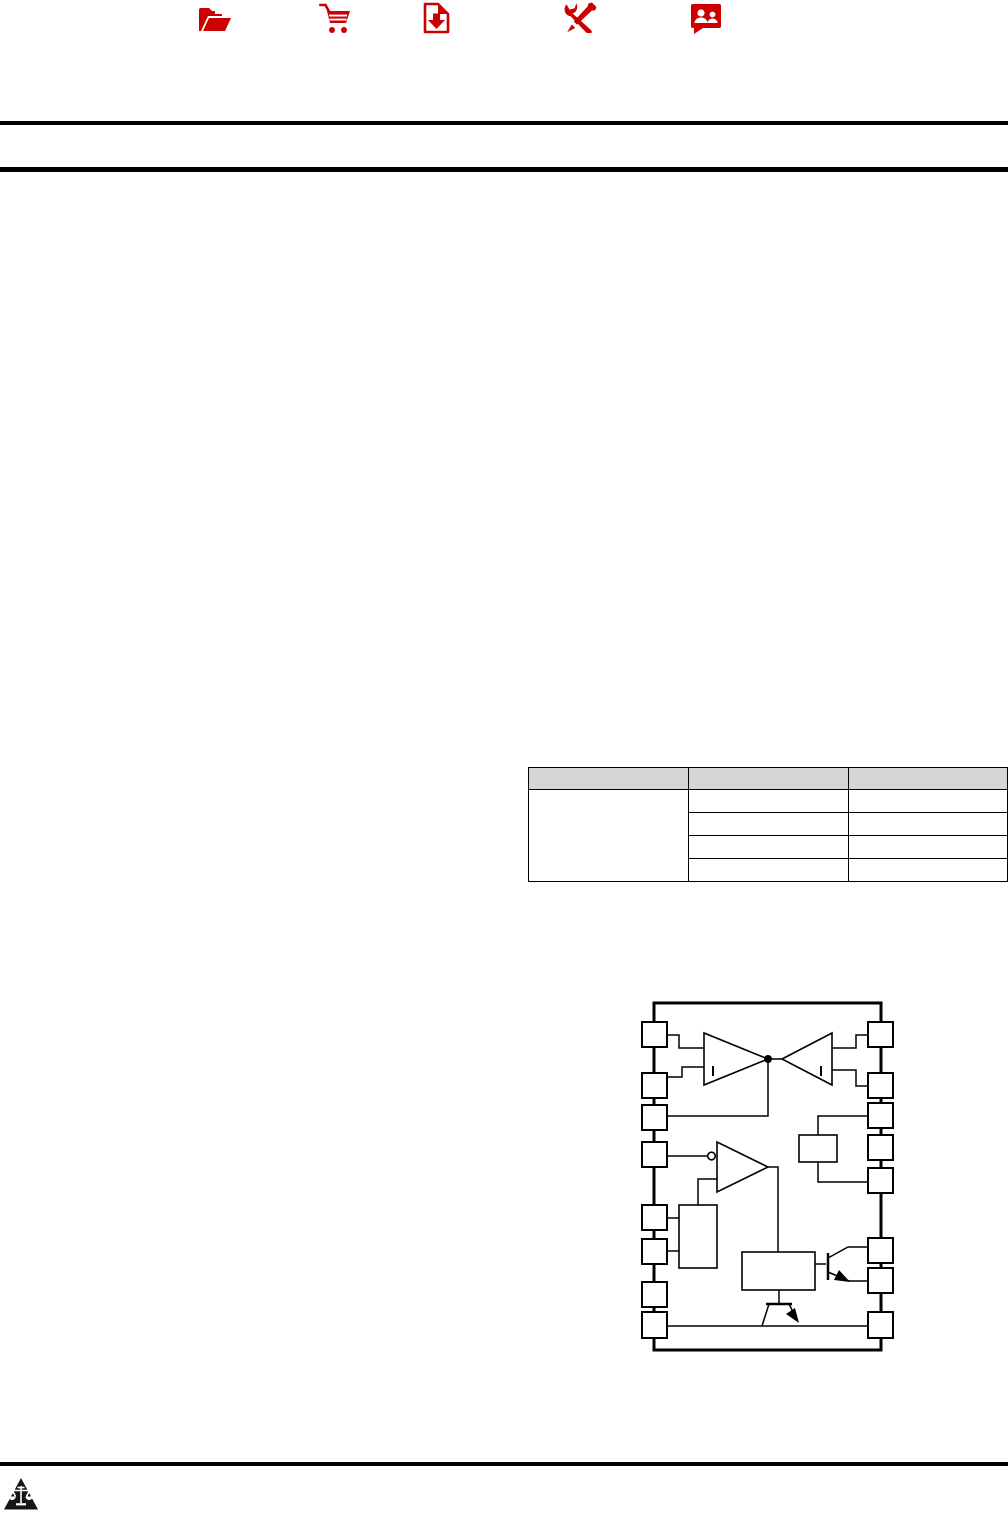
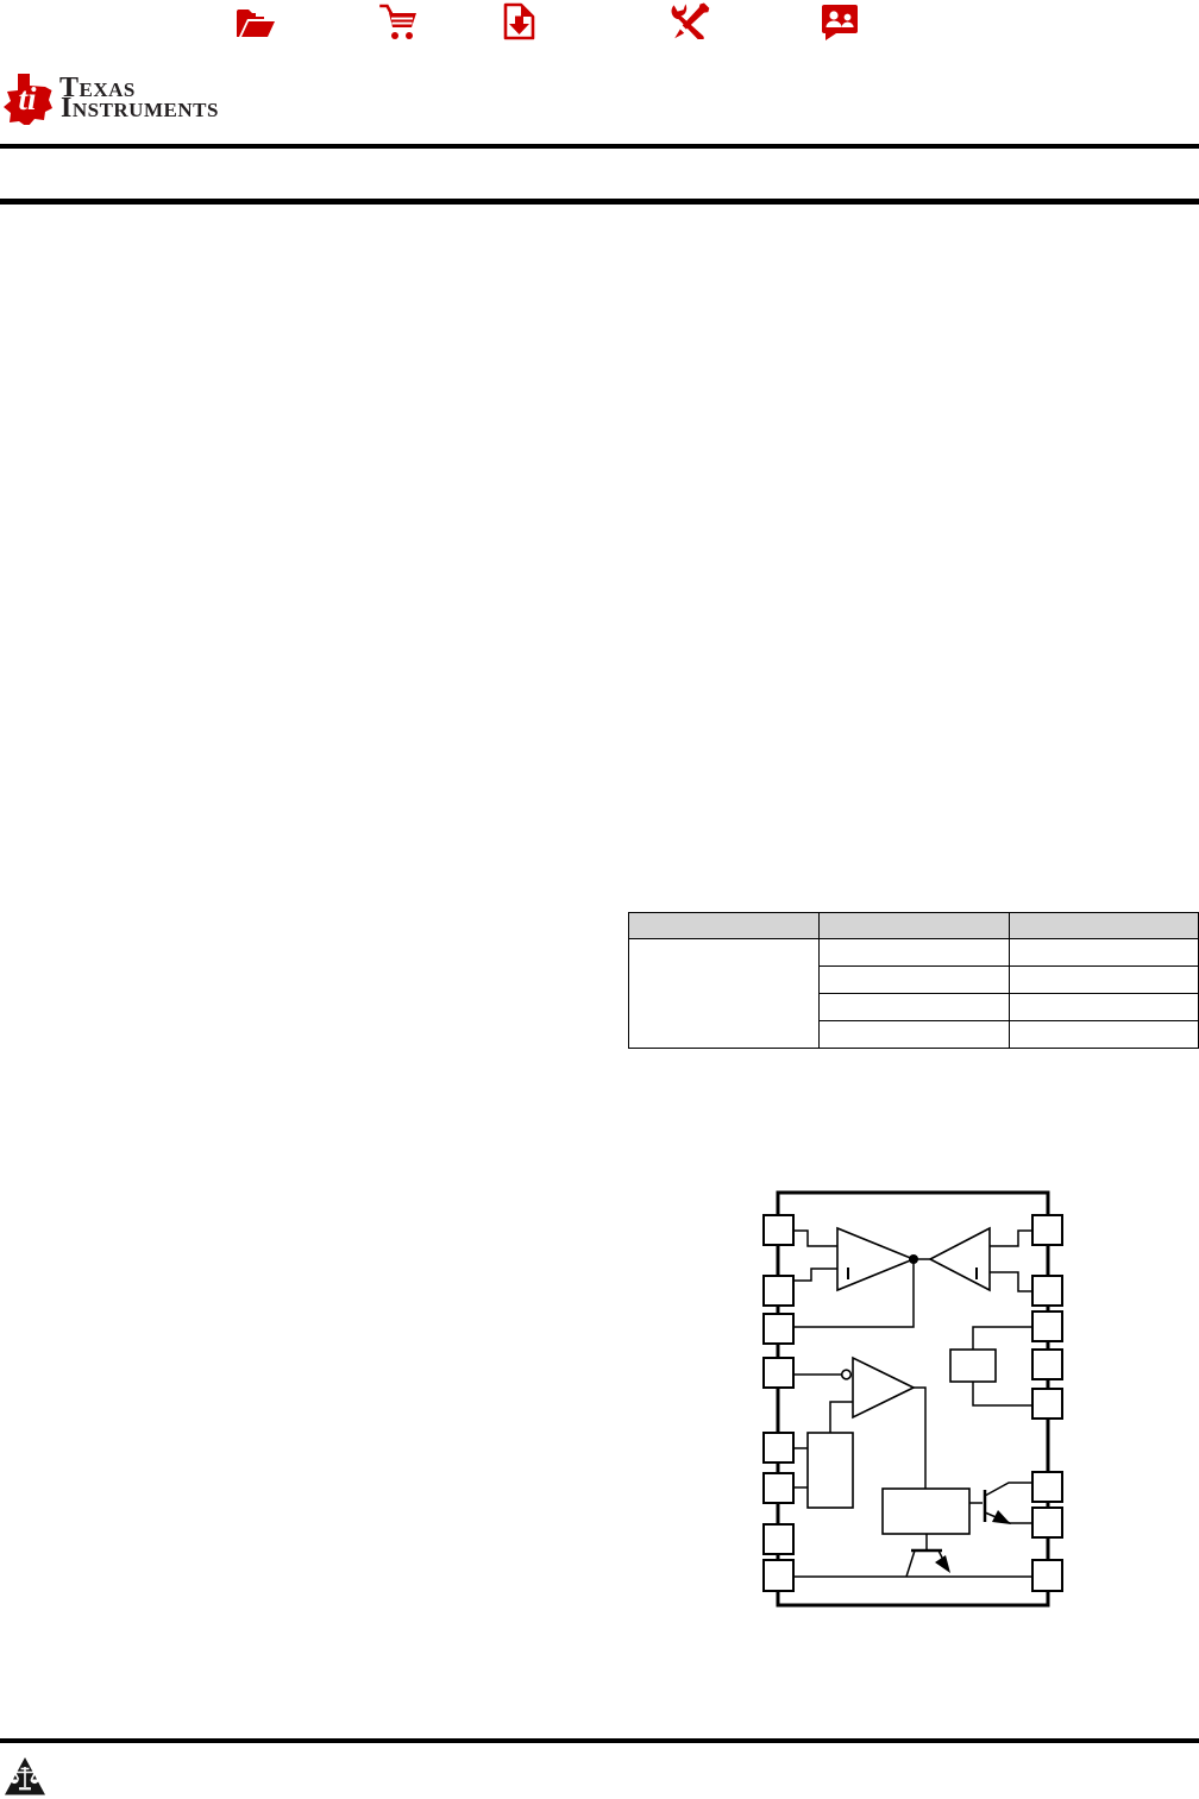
+ ti
+ Texas
+ Instruments
